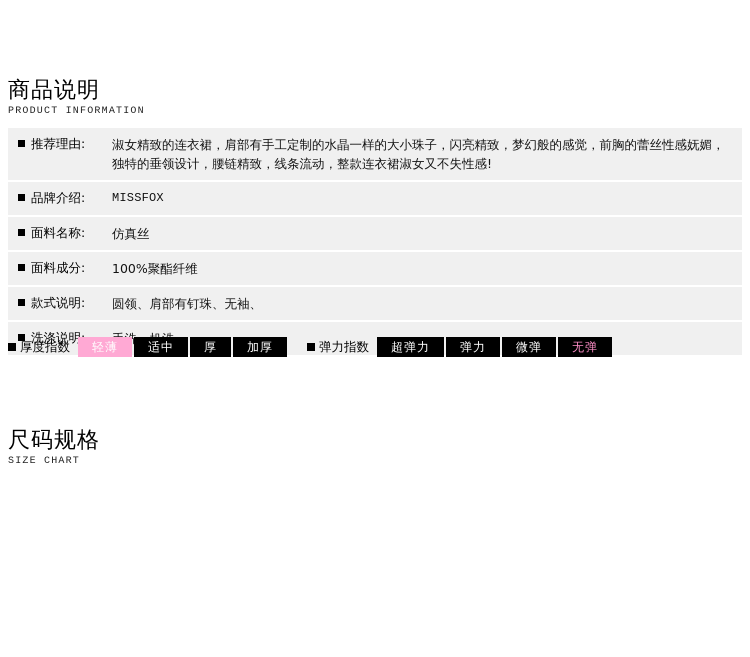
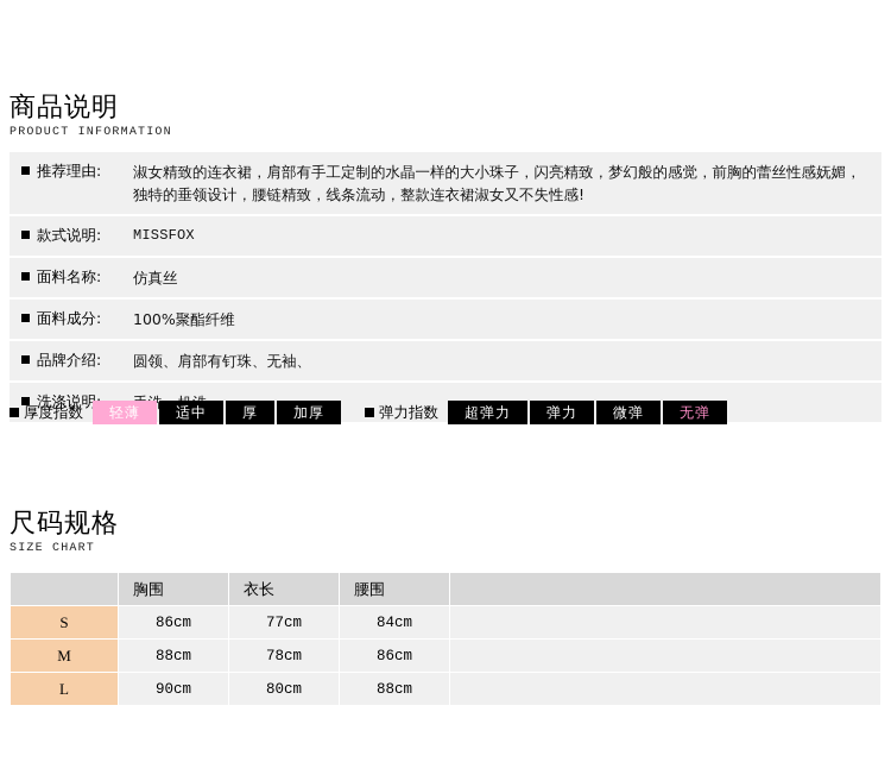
  商品说明
  PRODUCT INFORMATION
  推荐理由: 淑女精致的连衣裙，肩部有手工定制的水晶一样的大小珠子，闪亮精致，梦幻般的感觉，前胸的蕾丝性感妩媚，独特的垂领设计，腰链精致，线条流动，整款连衣裙淑女又不失性感!
- 品牌介绍: MISSFOX
+ 款式说明: MISSFOX
  面料名称: 仿真丝
  面料成分: 100%聚酯纤维
- 款式说明: 圆领、肩部有钉珠、无袖、
+ 品牌介绍: 圆领、肩部有钉珠、无袖、
  厚度指数
  轻薄
  适中
  厚
  加厚
  弹力指数
  超弹力
  弹力
  微弹
  无弹
  尺码规格
  SIZE CHART
+ 	胸围	衣长	腰围
+ S	86cm	77cm	84cm
+ M	88cm	78cm	86cm
+ L	90cm	80cm	88cm
